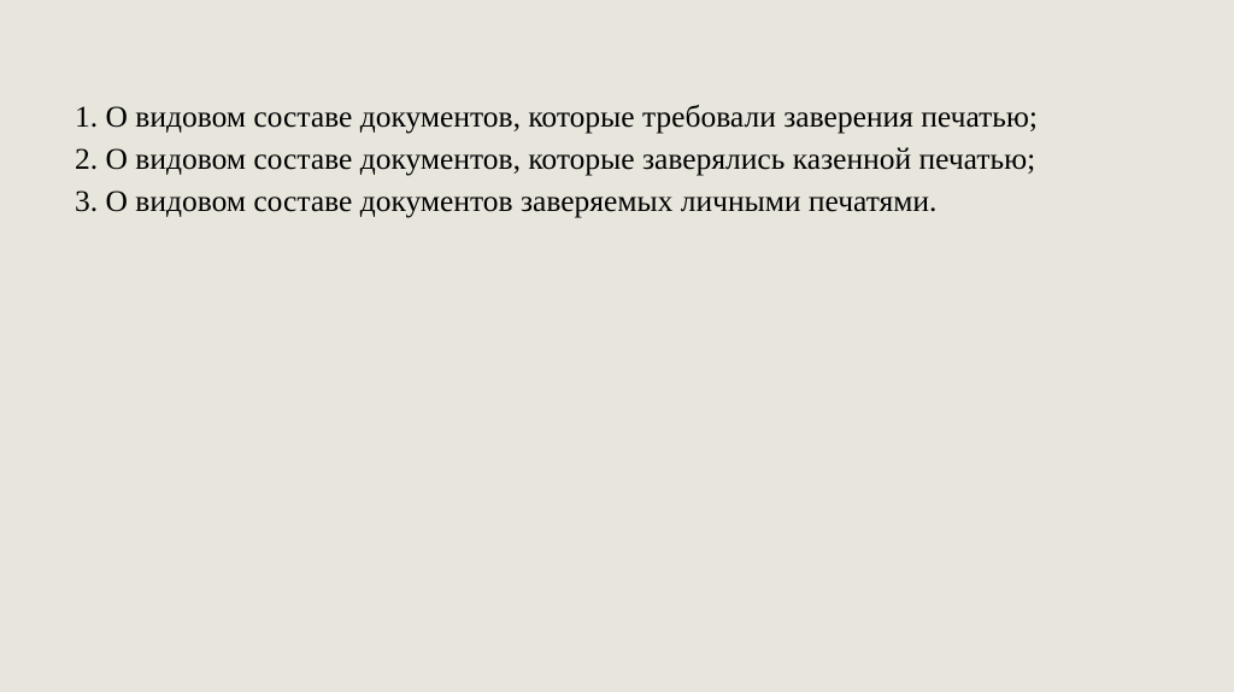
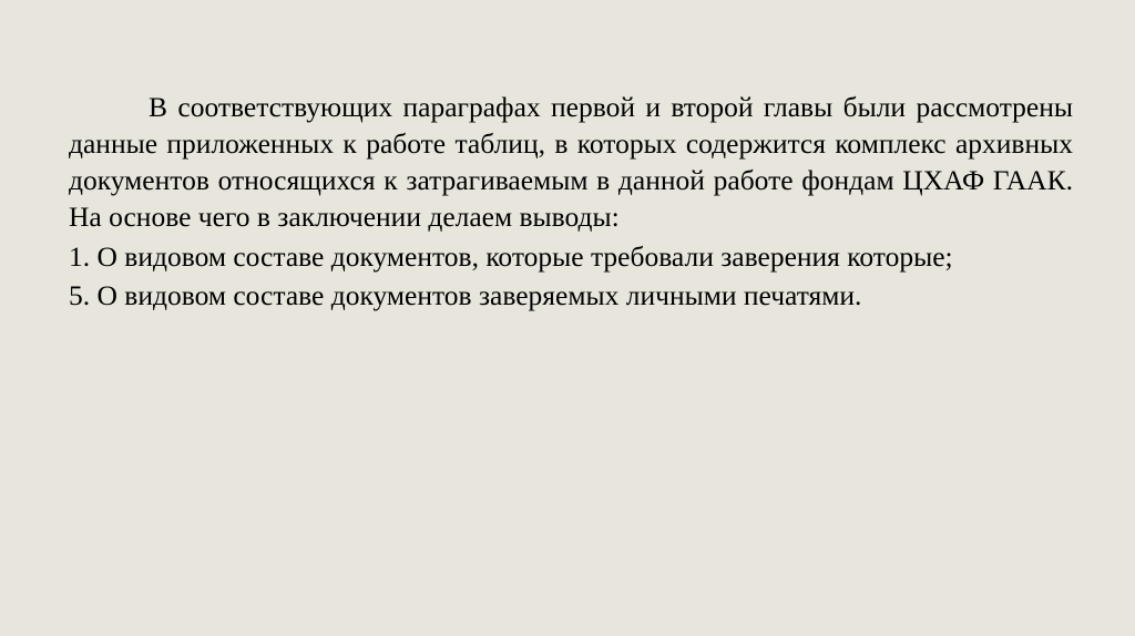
+ В соответствующих параграфах первой и второй главы были рассмотрены данные приложенных к работе таблиц, в которых содержится комплекс архивных документов относящихся к затрагиваемым в данной работе фондам ЦХАФ ГААК. На основе чего в заключении делаем выводы:
- 1. О видовом составе документов, которые требовали заверения печатью;
+ 1. О видовом составе документов, которые требовали заверения которые;
- 2. О видовом составе документов, которые заверялись казенной печатью;
- 3. О видовом составе документов заверяемых личными печатями.
+ 5. О видовом составе документов заверяемых личными печатями.
